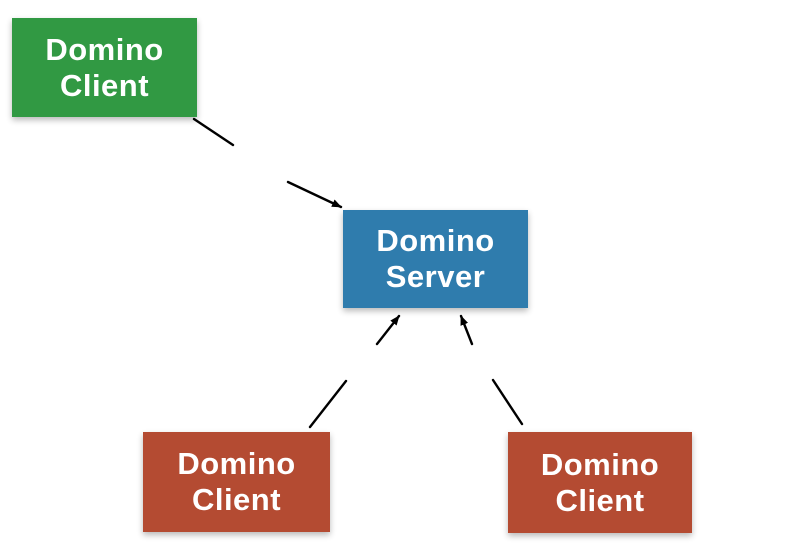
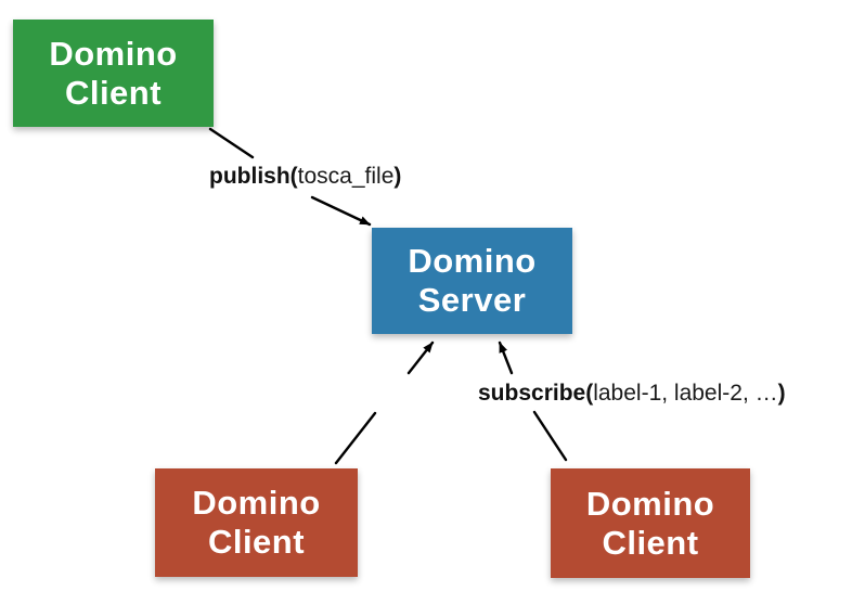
  Domino
  Client
  Domino
  Server
  Domino
  Client
  Domino
  Client
+ publish(tosca_file)
+ subscribe(label-1, label-2, …)
